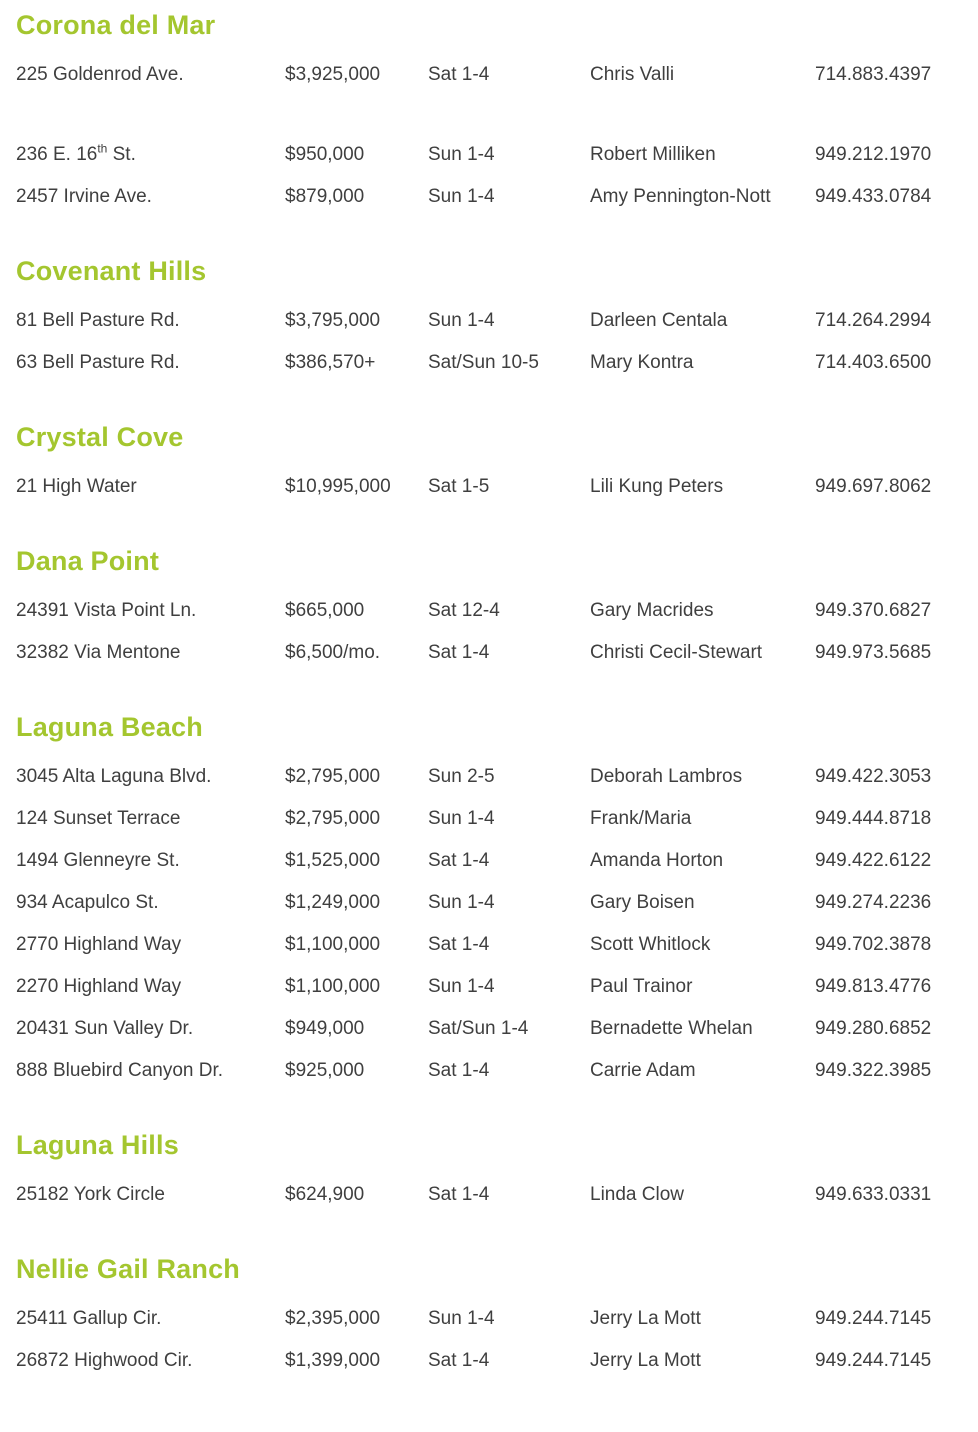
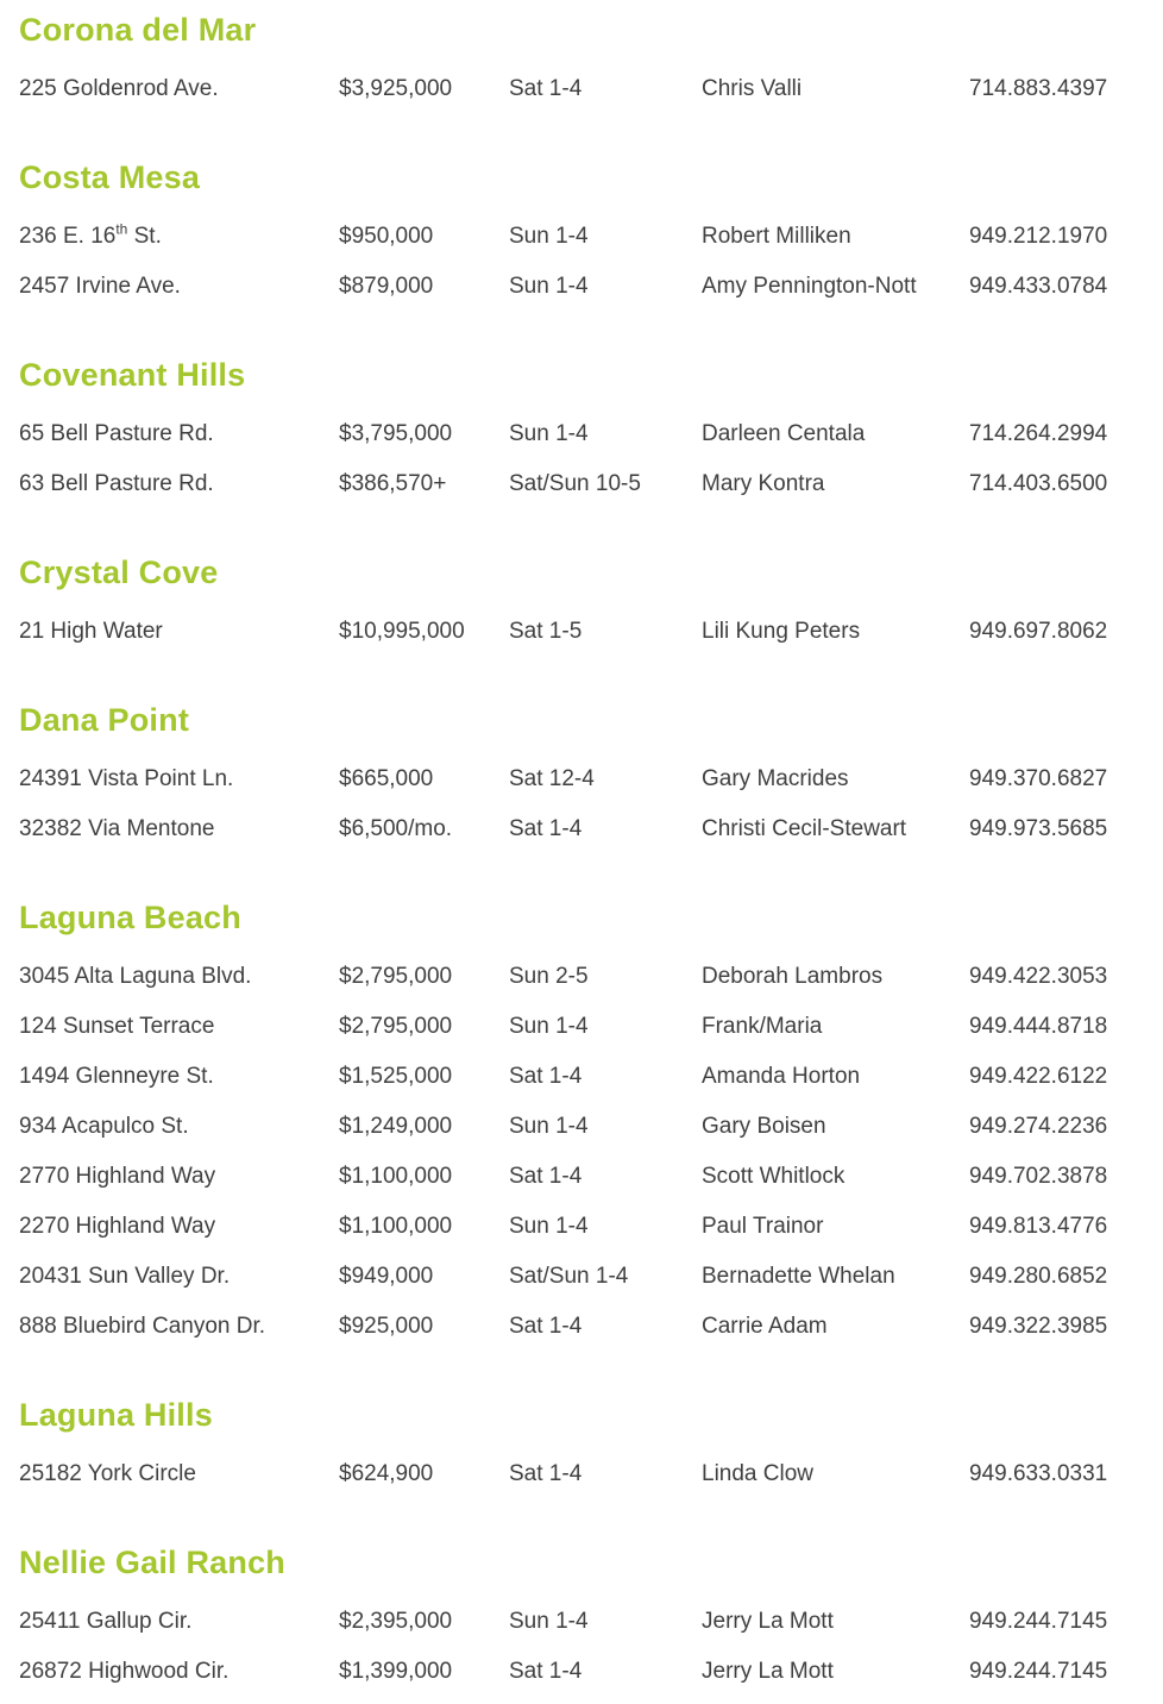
  Corona del Mar
  225 Goldenrod Ave.
  $3,925,000
  Sat 1-4
  Chris Valli
  714.883.4397
+ Costa Mesa
  236 E. 16th St.
  $950,000
  Sun 1-4
  Robert Milliken
  949.212.1970
  2457 Irvine Ave.
  $879,000
  Sun 1-4
  Amy Pennington-Nott
  949.433.0784
  Covenant Hills
- 81 Bell Pasture Rd.
+ 65 Bell Pasture Rd.
  $3,795,000
  Sun 1-4
  Darleen Centala
  714.264.2994
  63 Bell Pasture Rd.
  $386,570+
  Sat/Sun 10-5
  Mary Kontra
  714.403.6500
  Crystal Cove
  21 High Water
  $10,995,000
  Sat 1-5
  Lili Kung Peters
  949.697.8062
  Dana Point
  24391 Vista Point Ln.
  $665,000
  Sat 12-4
  Gary Macrides
  949.370.6827
  32382 Via Mentone
  $6,500/mo.
  Sat 1-4
  Christi Cecil-Stewart
  949.973.5685
  Laguna Beach
  3045 Alta Laguna Blvd.
  $2,795,000
  Sun 2-5
  Deborah Lambros
  949.422.3053
  124 Sunset Terrace
  $2,795,000
  Sun 1-4
  Frank/Maria
  949.444.8718
  1494 Glenneyre St.
  $1,525,000
  Sat 1-4
  Amanda Horton
  949.422.6122
  934 Acapulco St.
  $1,249,000
  Sun 1-4
  Gary Boisen
  949.274.2236
  2770 Highland Way
  $1,100,000
  Sat 1-4
  Scott Whitlock
  949.702.3878
  2270 Highland Way
  $1,100,000
  Sun 1-4
  Paul Trainor
  949.813.4776
  20431 Sun Valley Dr.
  $949,000
  Sat/Sun 1-4
  Bernadette Whelan
  949.280.6852
  888 Bluebird Canyon Dr.
  $925,000
  Sat 1-4
  Carrie Adam
  949.322.3985
  Laguna Hills
  25182 York Circle
  $624,900
  Sat 1-4
  Linda Clow
  949.633.0331
  Nellie Gail Ranch
  25411 Gallup Cir.
  $2,395,000
  Sun 1-4
  Jerry La Mott
  949.244.7145
  26872 Highwood Cir.
  $1,399,000
  Sat 1-4
  Jerry La Mott
  949.244.7145
